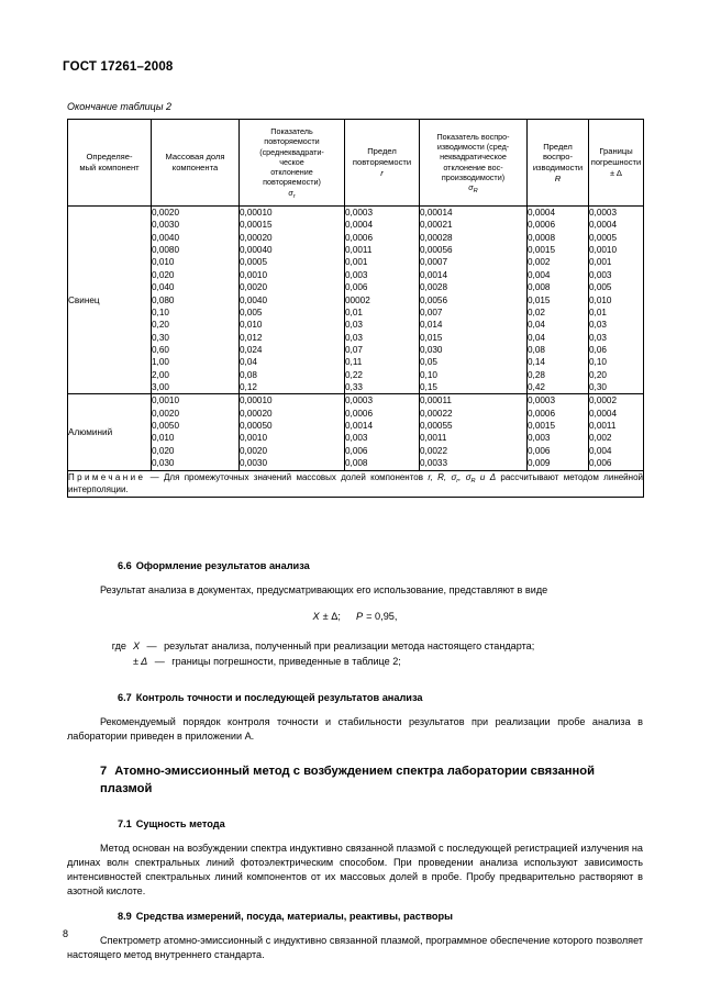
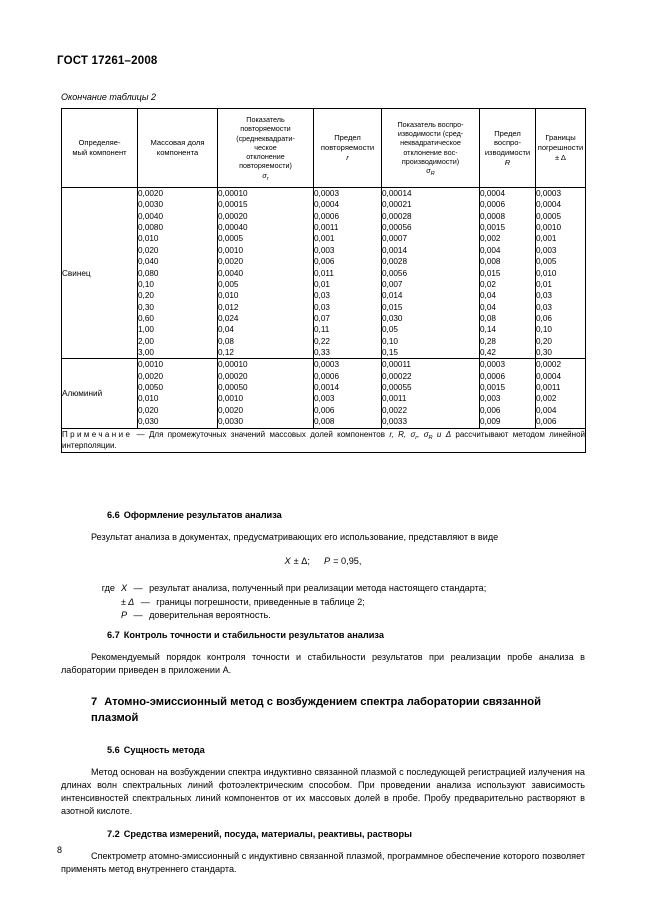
  ГОСТ 17261–2008
  Окончание таблицы 2
  Определяе- мый компонент	Массовая доля компонента	Показатель повторяемости (среднеквадрати- ческое отклонение повторяемости) σ	Предел повторяемости r	Показатель воспро- изводимости (сред- неквадратическое отклонение вос- производимости) σ	Предел воспро- изводимости R	Границы погрешности ± Δ
- Свинец	0,00200,00300,00400,00800,0100,0200,0400,0800,100,200,300,601,002,003,00	0,000100,000150,000200,000400,00050,00100,00200,00400,0050,0100,0120,0240,040,080,12	0,00030,00040,00060,00110,0010,0030,006000020,010,030,030,070,110,220,33	0,000140,000210,000280,000560,00070,00140,00280,00560,0070,0140,0150,0300,050,100,15	0,00040,00060,00080,00150,0020,0040,0080,0150,020,040,040,080,140,280,42	0,00030,00040,00050,00100,0010,0030,0050,0100,010,030,030,060,100,200,30
+ Свинец	0,00200,00300,00400,00800,0100,0200,0400,0800,100,200,300,601,002,003,00	0,000100,000150,000200,000400,00050,00100,00200,00400,0050,0100,0120,0240,040,080,12	0,00030,00040,00060,00110,0010,0030,0060,0110,010,030,030,070,110,220,33	0,000140,000210,000280,000560,00070,00140,00280,00560,0070,0140,0150,0300,050,100,15	0,00040,00060,00080,00150,0020,0040,0080,0150,020,040,040,080,140,280,42	0,00030,00040,00050,00100,0010,0030,0050,0100,010,030,030,060,100,200,30
  Алюминий	0,00100,00200,00500,0100,0200,030	0,000100,000200,000500,00100,00200,0030	0,00030,00060,00140,0030,0060,008	0,000110,000220,000550,00110,00220,0033	0,00030,00060,00150,0030,0060,009	0,00020,00040,00110,0020,0040,006
  Примечание — Для промежуточных значений массовых долей компонентов r, R, σ , σ и Δ рассчитывают методом линейной интерполяции.
  6.6 Оформление результатов анализа
  Результат анализа в документах, предусматривающих его использование, представляют в виде
  X ± Δ; P = 0,95,
  где X — результат анализа, полученный при реализации метода настоящего стандарта;
  ± Δ — границы погрешности, приведенные в таблице 2;
+ P — доверительная вероятность.
- 6.7 Контроль точности и последующей результатов анализа
+ 6.7 Контроль точности и стабильности результатов анализа
  Рекомендуемый порядок контроля точности и стабильности результатов при реализации пробе анализа в лаборатории приведен в приложении А.
  7 Атомно-эмиссионный метод с возбуждением спектра лаборатории связанной плазмой
- 7.1 Сущность метода
+ 5.6 Сущность метода
  Метод основан на возбуждении спектра индуктивно связанной плазмой с последующей регистрацией излучения на длинах волн спектральных линий фотоэлектрическим способом. При проведении анализа используют зависимость интенсивностей спектральных линий компонентов от их массовых долей в пробе. Пробу предварительно растворяют в азотной кислоте.
- 8.9 Средства измерений, посуда, материалы, реактивы, растворы
+ 7.2 Средства измерений, посуда, материалы, реактивы, растворы
- Спектрометр атомно-эмиссионный с индуктивно связанной плазмой, программное обеспечение которого позволяет настоящего метод внутреннего стандарта.
+ Спектрометр атомно-эмиссионный с индуктивно связанной плазмой, программное обеспечение которого позволяет применять метод внутреннего стандарта.
  8
